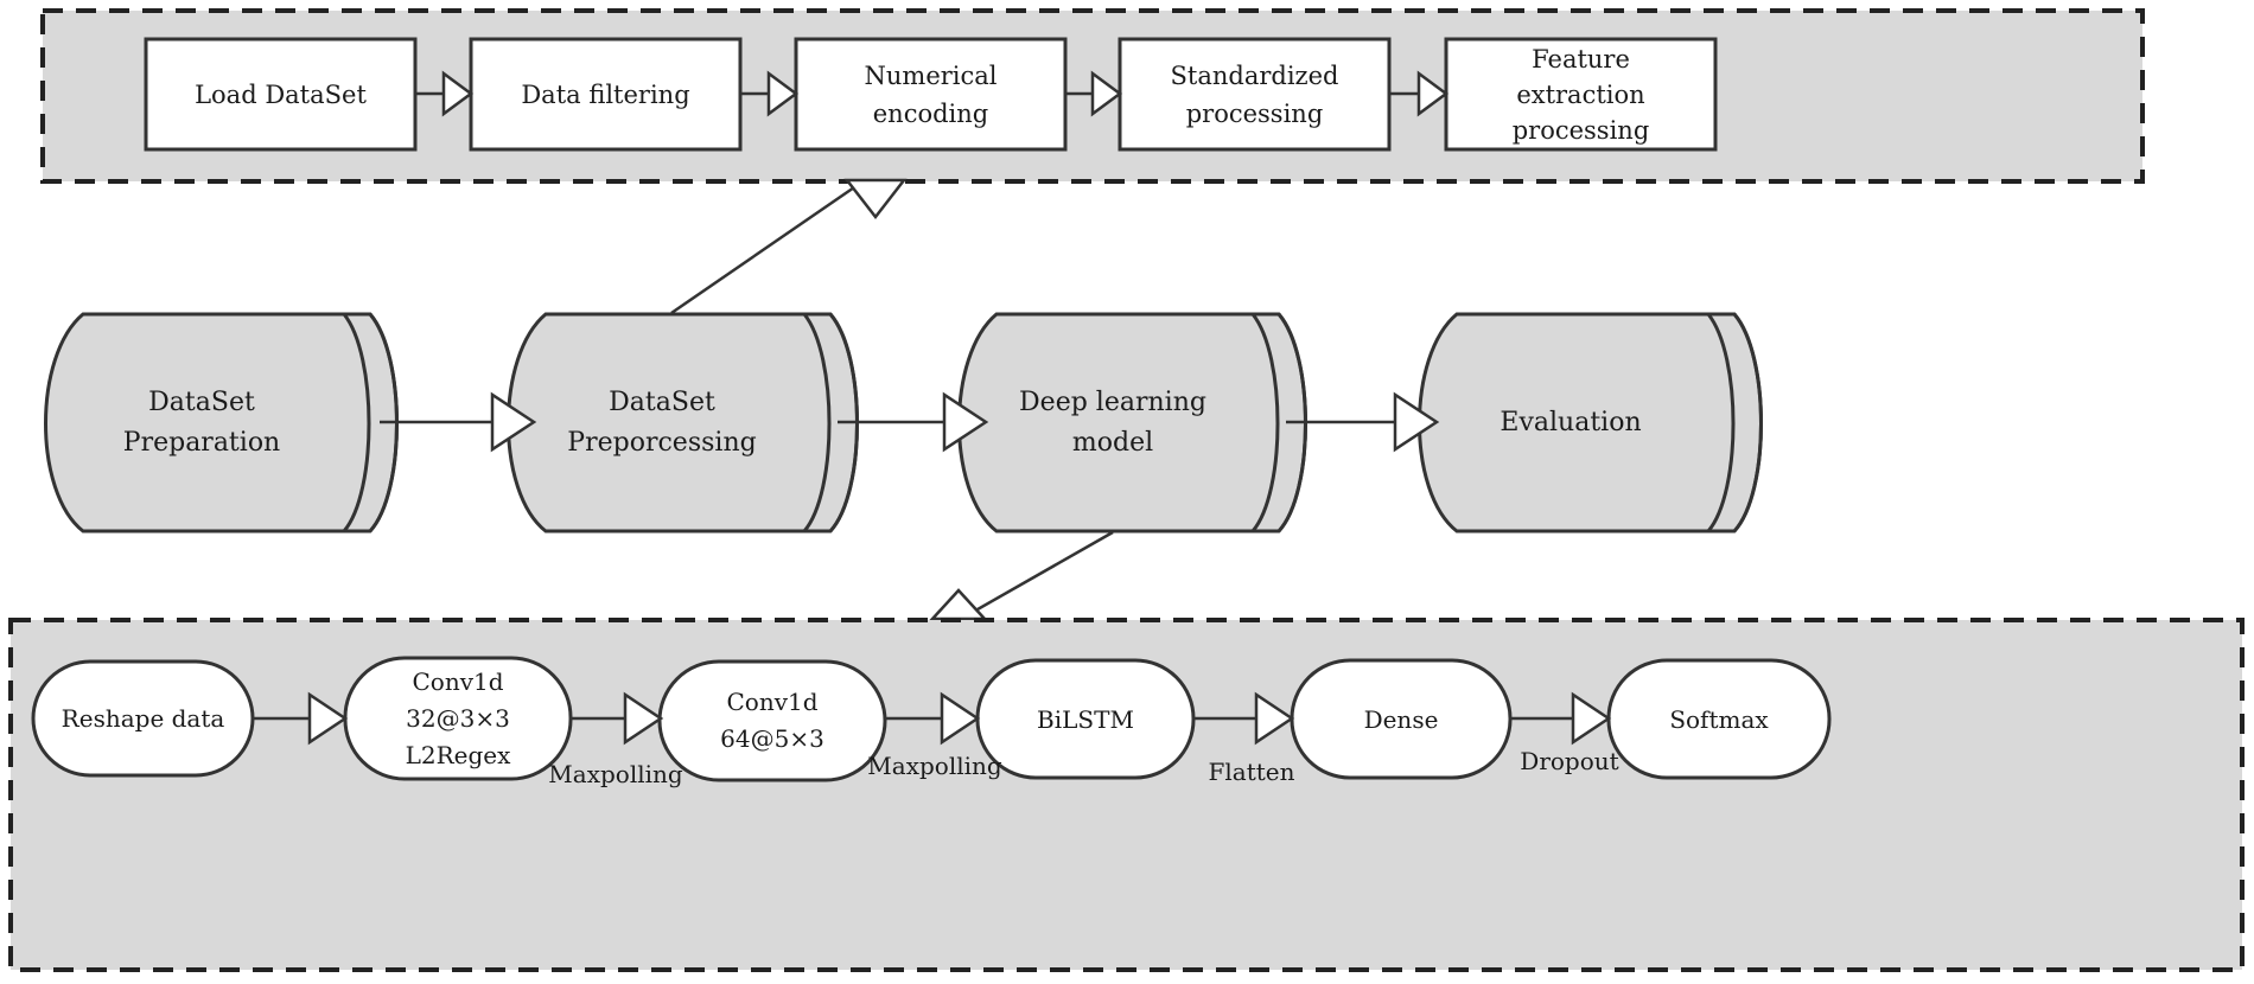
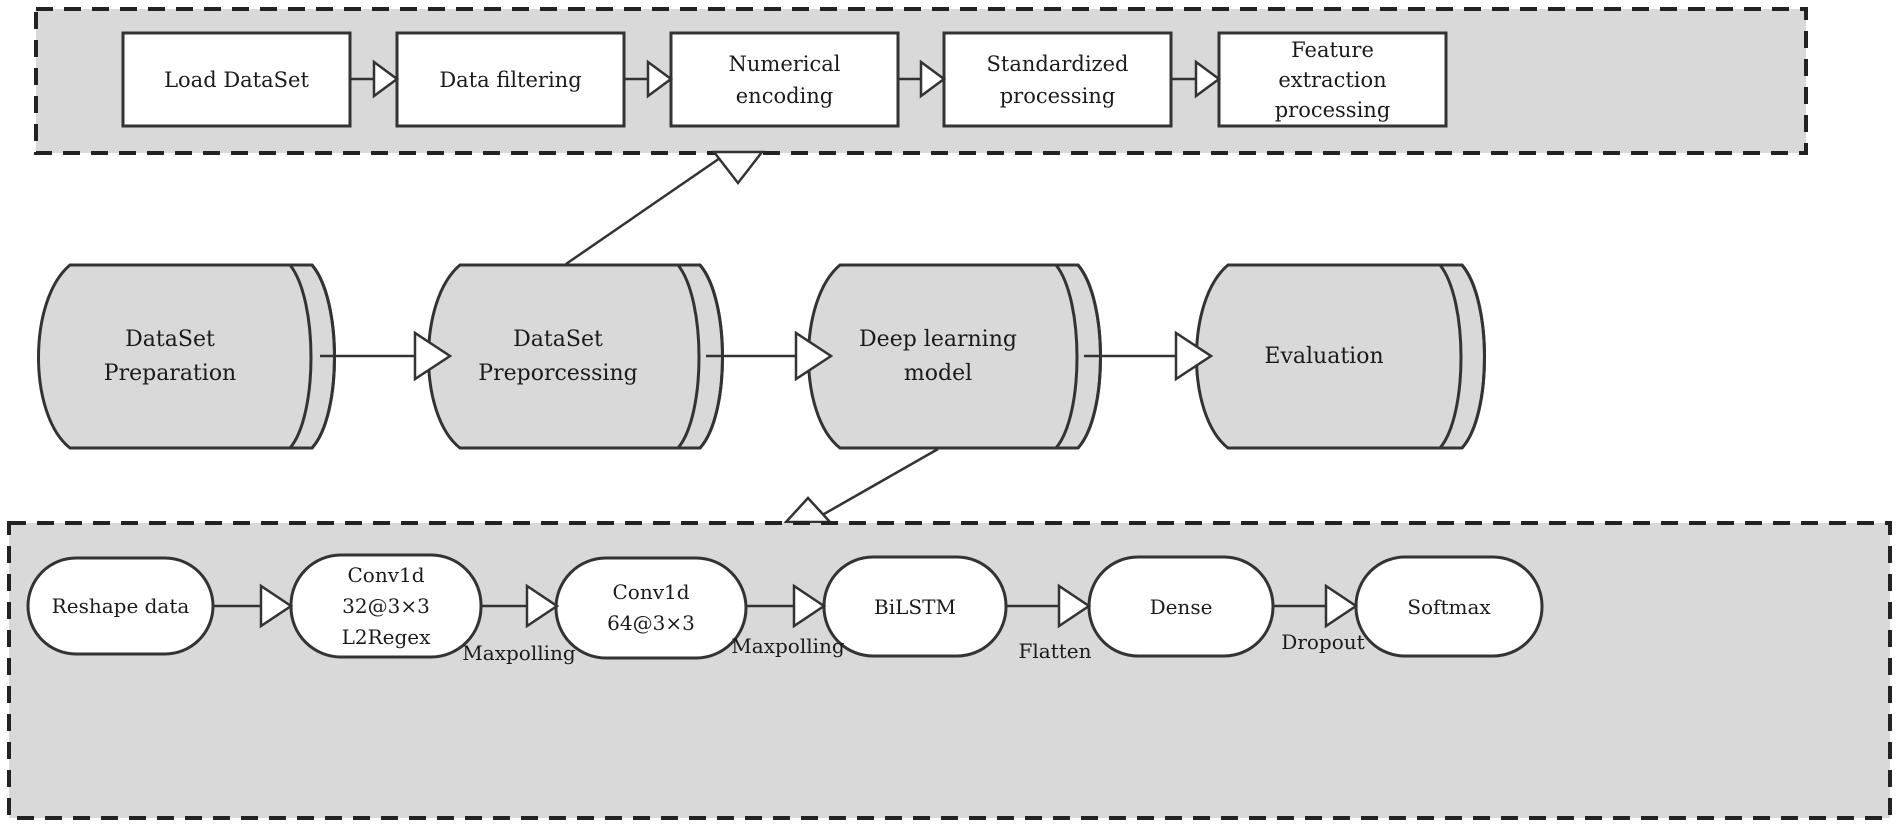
  Load DataSet
  Data filtering
  Numerical
  encoding
  Standardized
  processing
  Feature
  extraction
  processing
  DataSet
  Preparation
  DataSet
  Preporcessing
  Deep learning
  model
  Evaluation
  Reshape data
  Conv1d
  32@3×3
  L2Regex
  Conv1d
- 64@5×3
+ 64@3×3
  BiLSTM
  Dense
  Softmax
  Maxpolling
  Maxpolling
  Flatten
  Dropout
